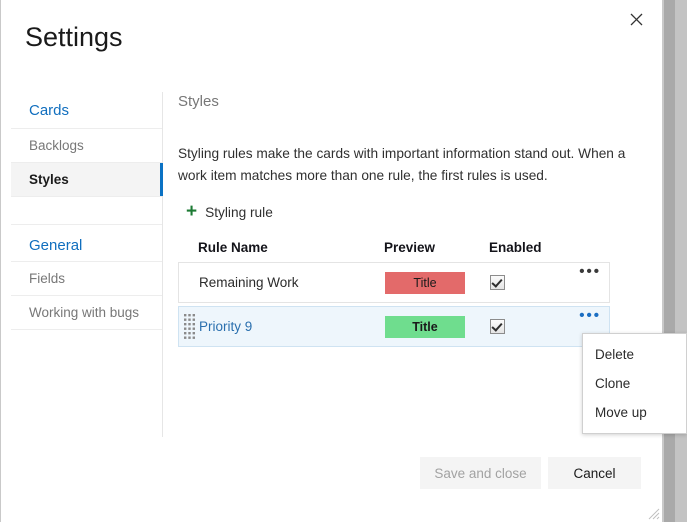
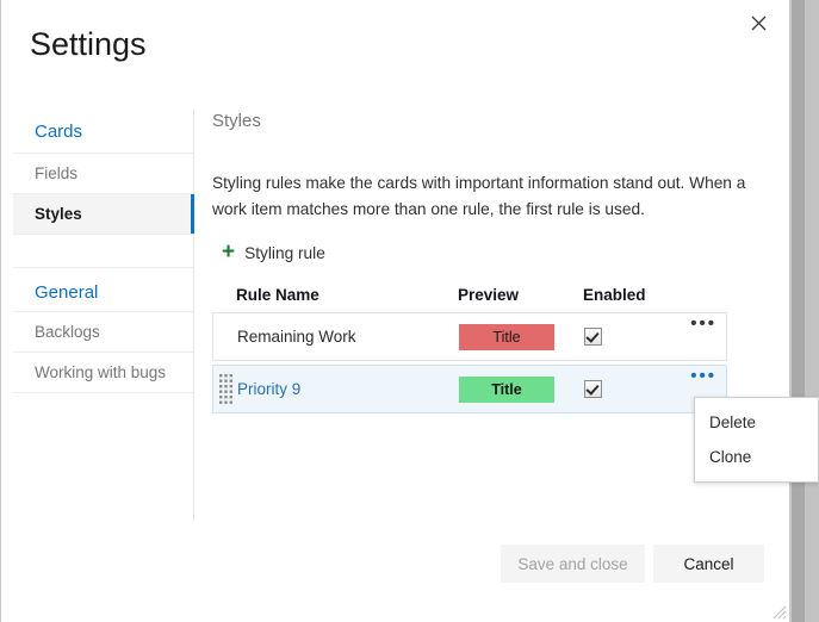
  Settings
  Cards
- Backlogs
+ Fields
  Styles
  General
- Fields
+ Backlogs
  Working with bugs
  Styles
- Styling rules make the cards with important information stand out. When a work item matches more than one rule, the first rules is used.
+ Styling rules make the cards with important information stand out. When a work item matches more than one rule, the first rule is used.
  +
  Styling rule
  Rule Name
  Preview
  Enabled
  Remaining Work
  Title
  •••
  Priority 9
  Title
  •••
  Save and close
  Cancel
  Delete
  Clone
- Move up
